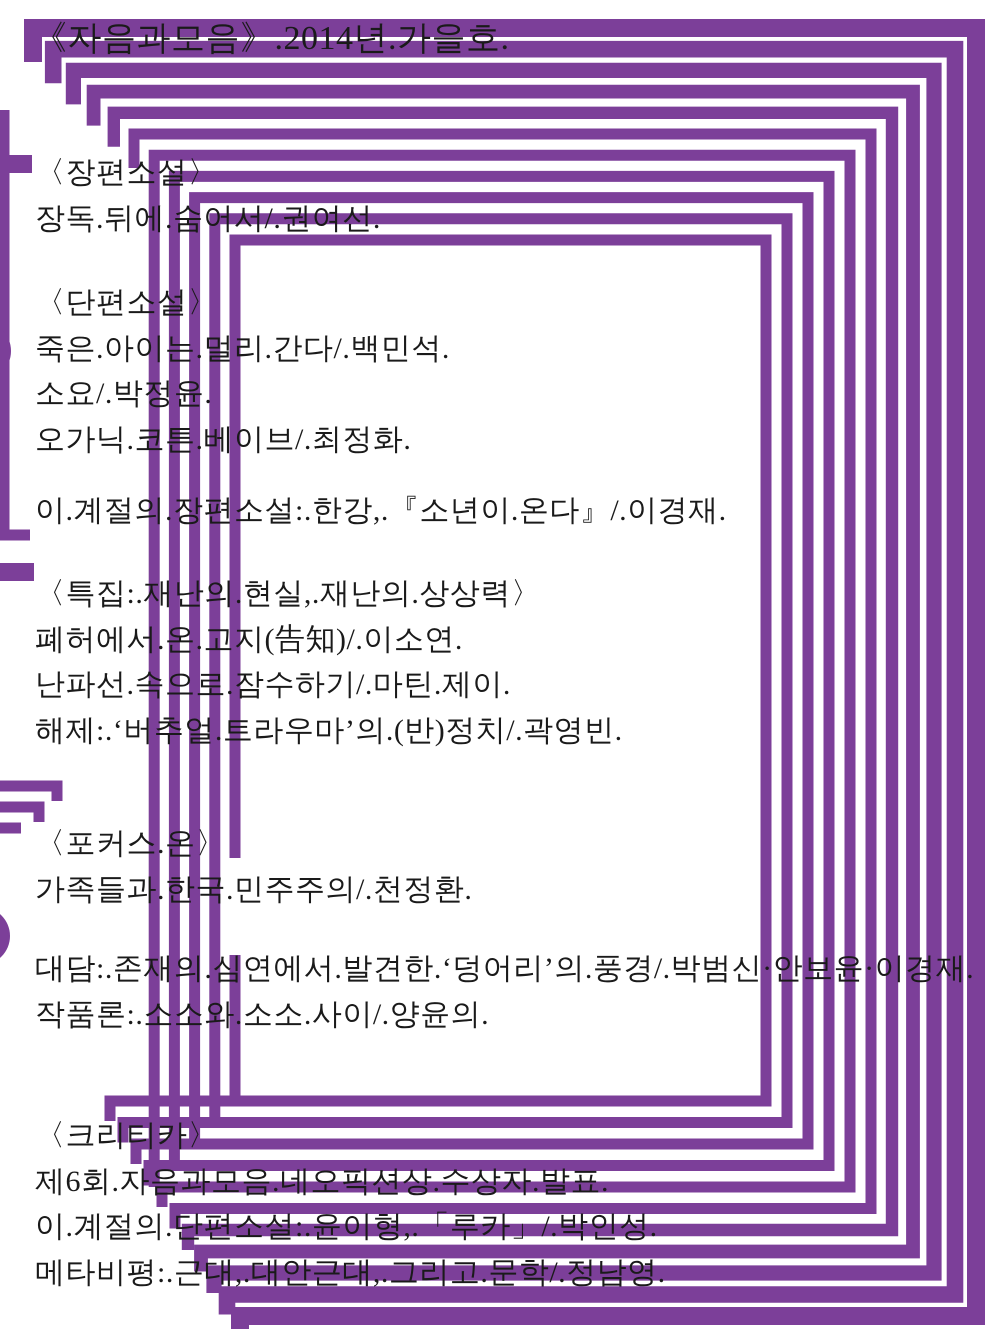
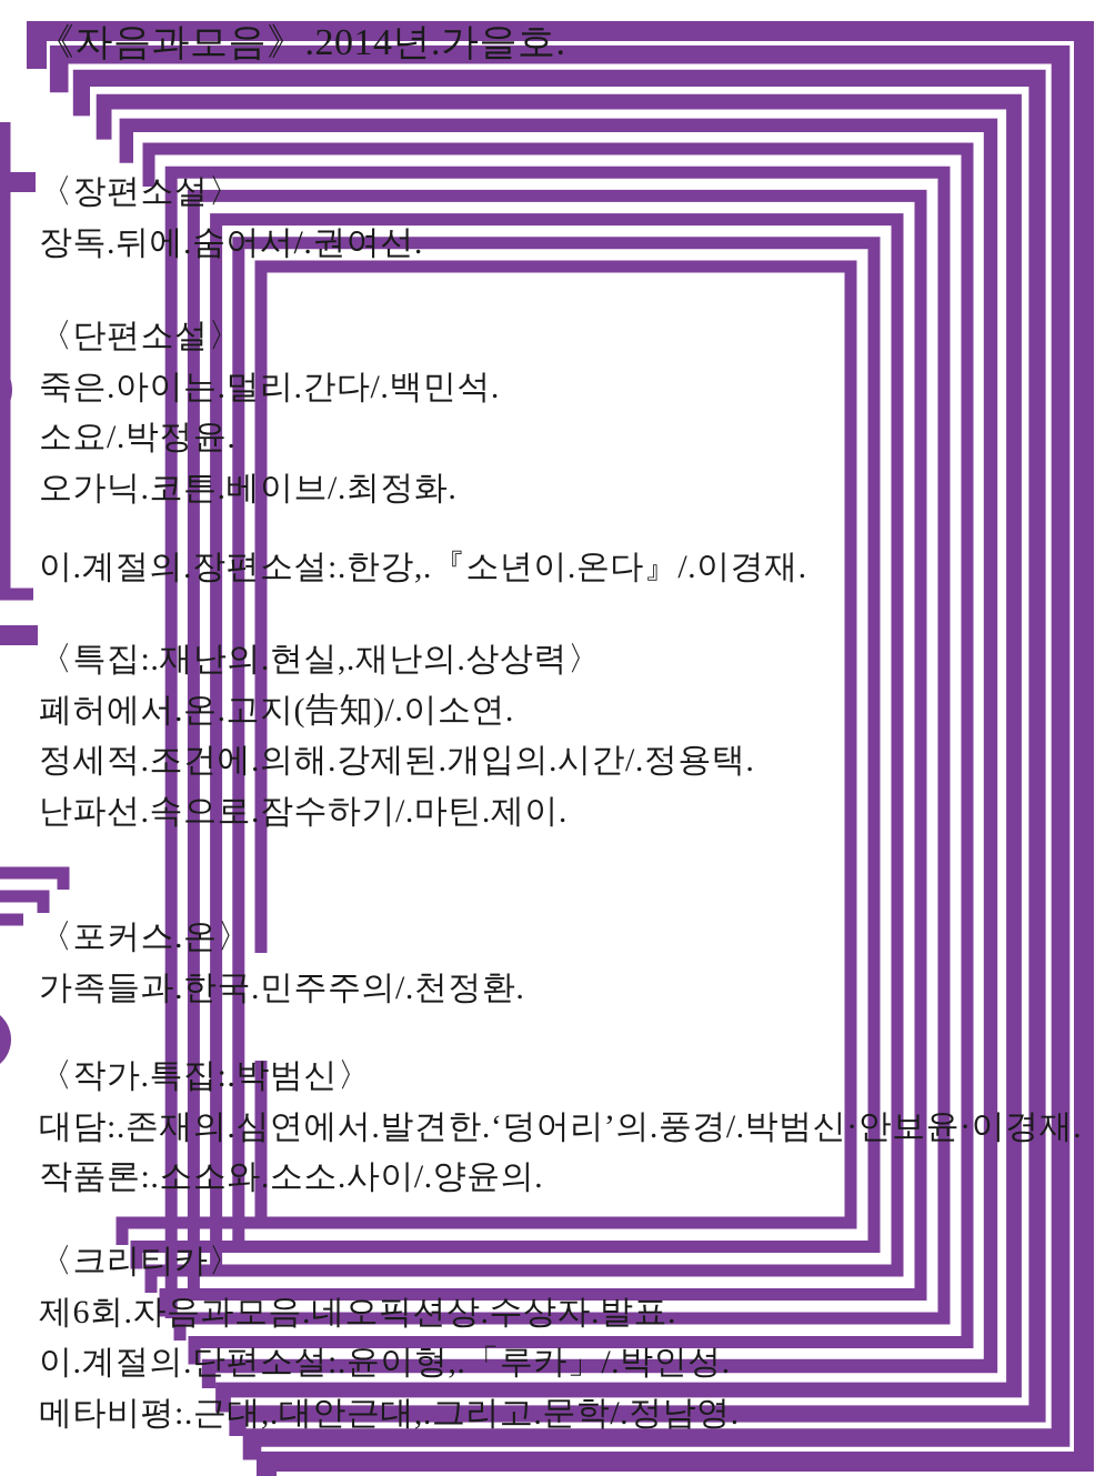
  《자음과모음》.2014년.가을호.
  〈장편소설〉
  장독.뒤에.숨어서/.권여선.
  〈단편소설〉
  죽은.아이는.멀리.간다/.백민석.
  소요/.박정윤.
  오가닉.코튼.베이브/.최정화.
  이.계절의.장편소설:.한강,.『소년이.온다』/.이경재.
  〈특집:.재난의.현실,.재난의.상상력〉
  폐허에서.온.고지(告知)/.이소연.
+ 정세적.조건에.의해.강제된.개입의.시간/.정용택.
  난파선.속으로.잠수하기/.마틴.제이.
- 해제:.‘버추얼.트라우마’의.(반)정치/.곽영빈.
  〈포커스.온〉
  가족들과.한국.민주주의/.천정환.
+ 〈작가.특집:.박범신〉
  대담:.존재의.심연에서.발견한.‘덩어리’의.풍경/.박범신·안보윤·이경재.
  작품론:.소소와.소소.사이/.양윤의.
  〈크리티카〉
  제6회.자음과모음.네오픽션상.수상자.발표.
  이.계절의.단편소설:.윤이형,.「루카」/.박인성.
  메타비평:.근대,.대안근대,.그리고.문학/.정남영.
